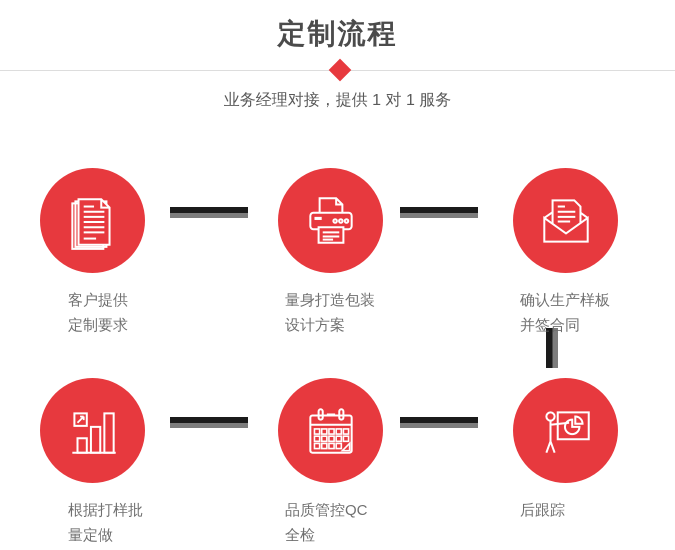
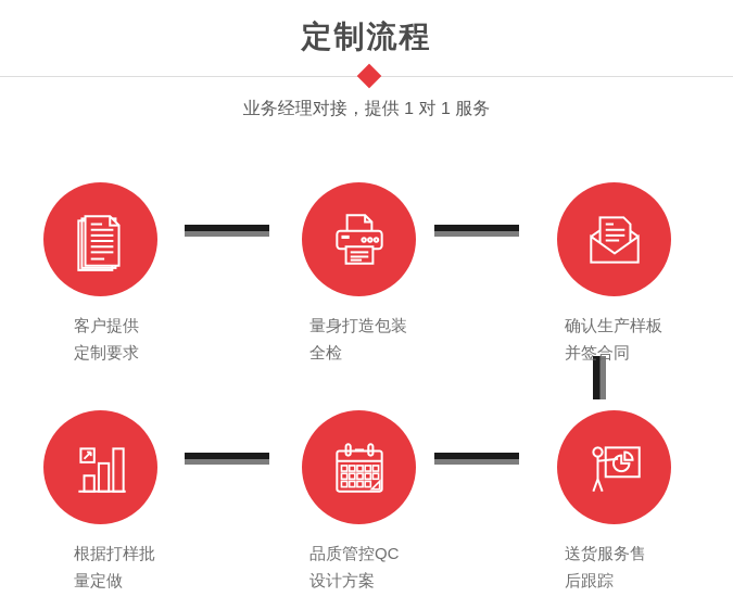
  定制流程
  业务经理对接，提供 1 对 1 服务
  客户提供
  定制要求
  量身打造包装
- 设计方案
+ 全检
  确认生产样板
  并签合同
  根据打样批
  量定做
  品质管控QC
- 全检
+ 设计方案
+ 送货服务售
  后跟踪
